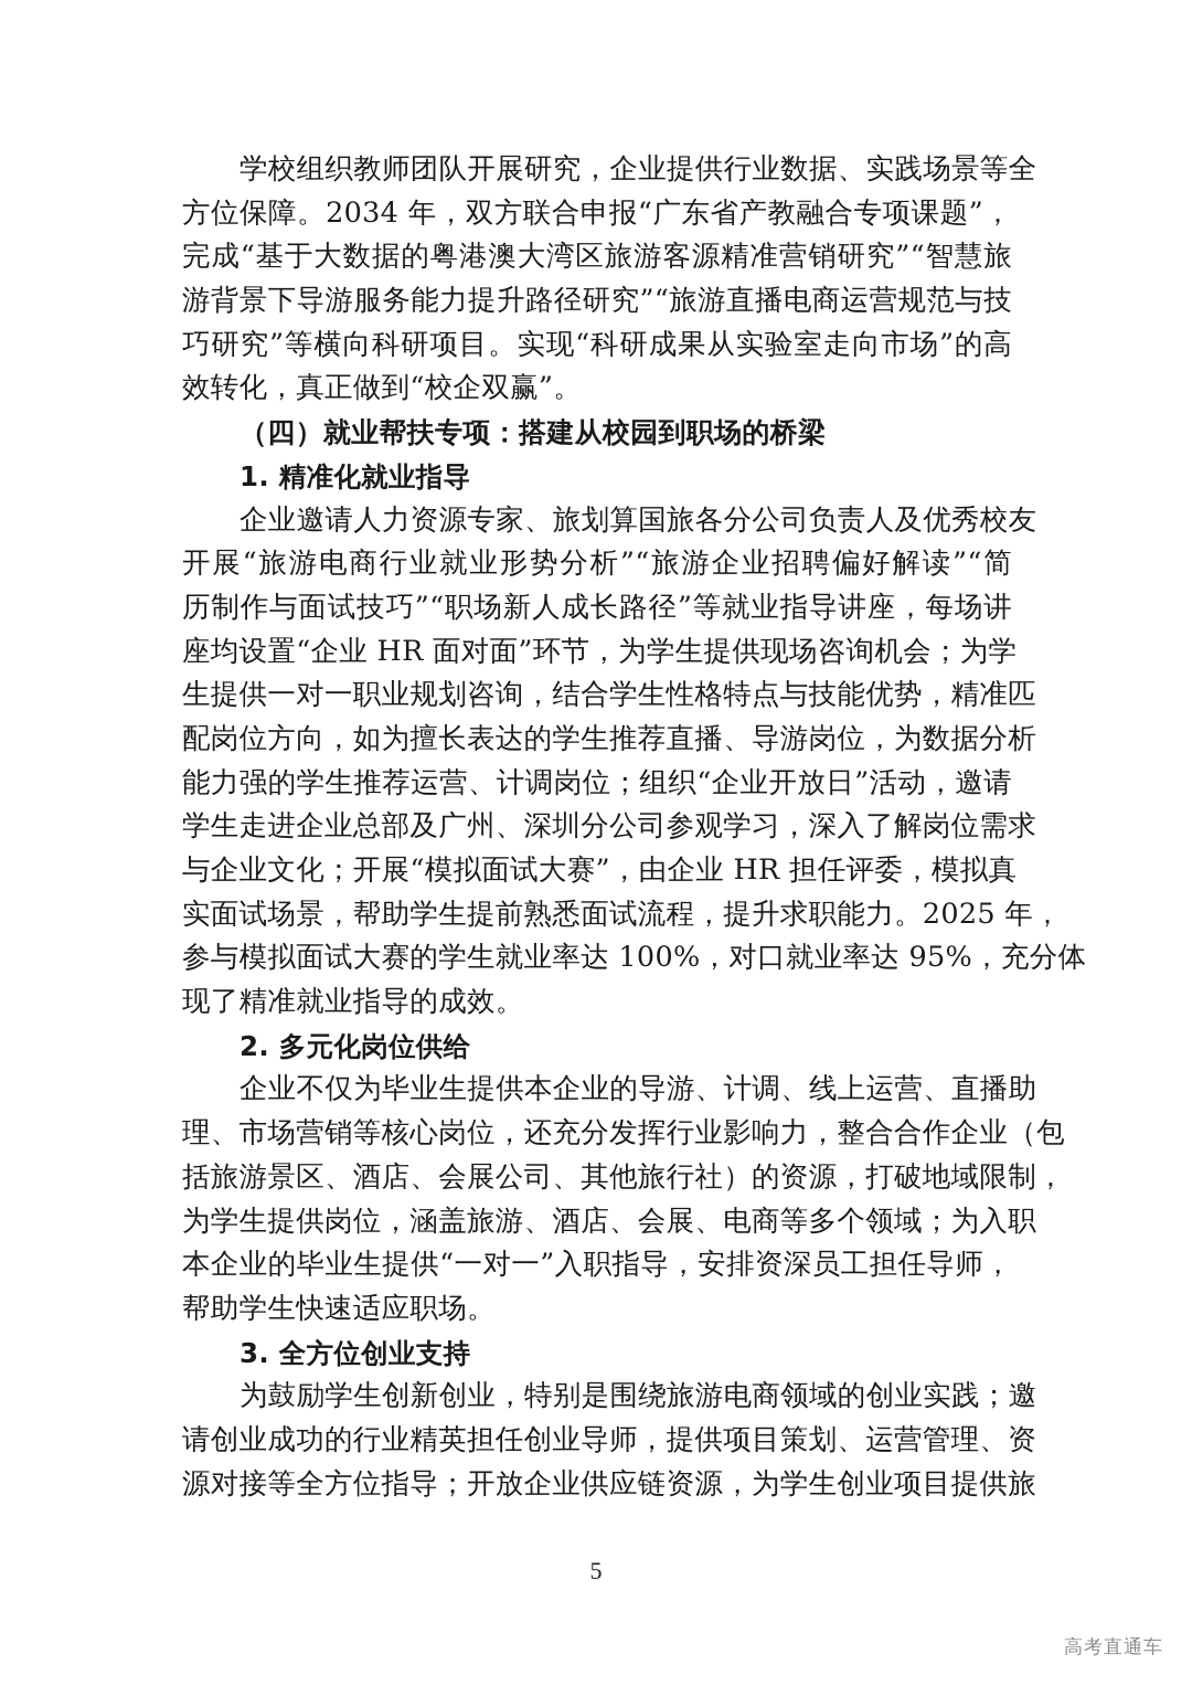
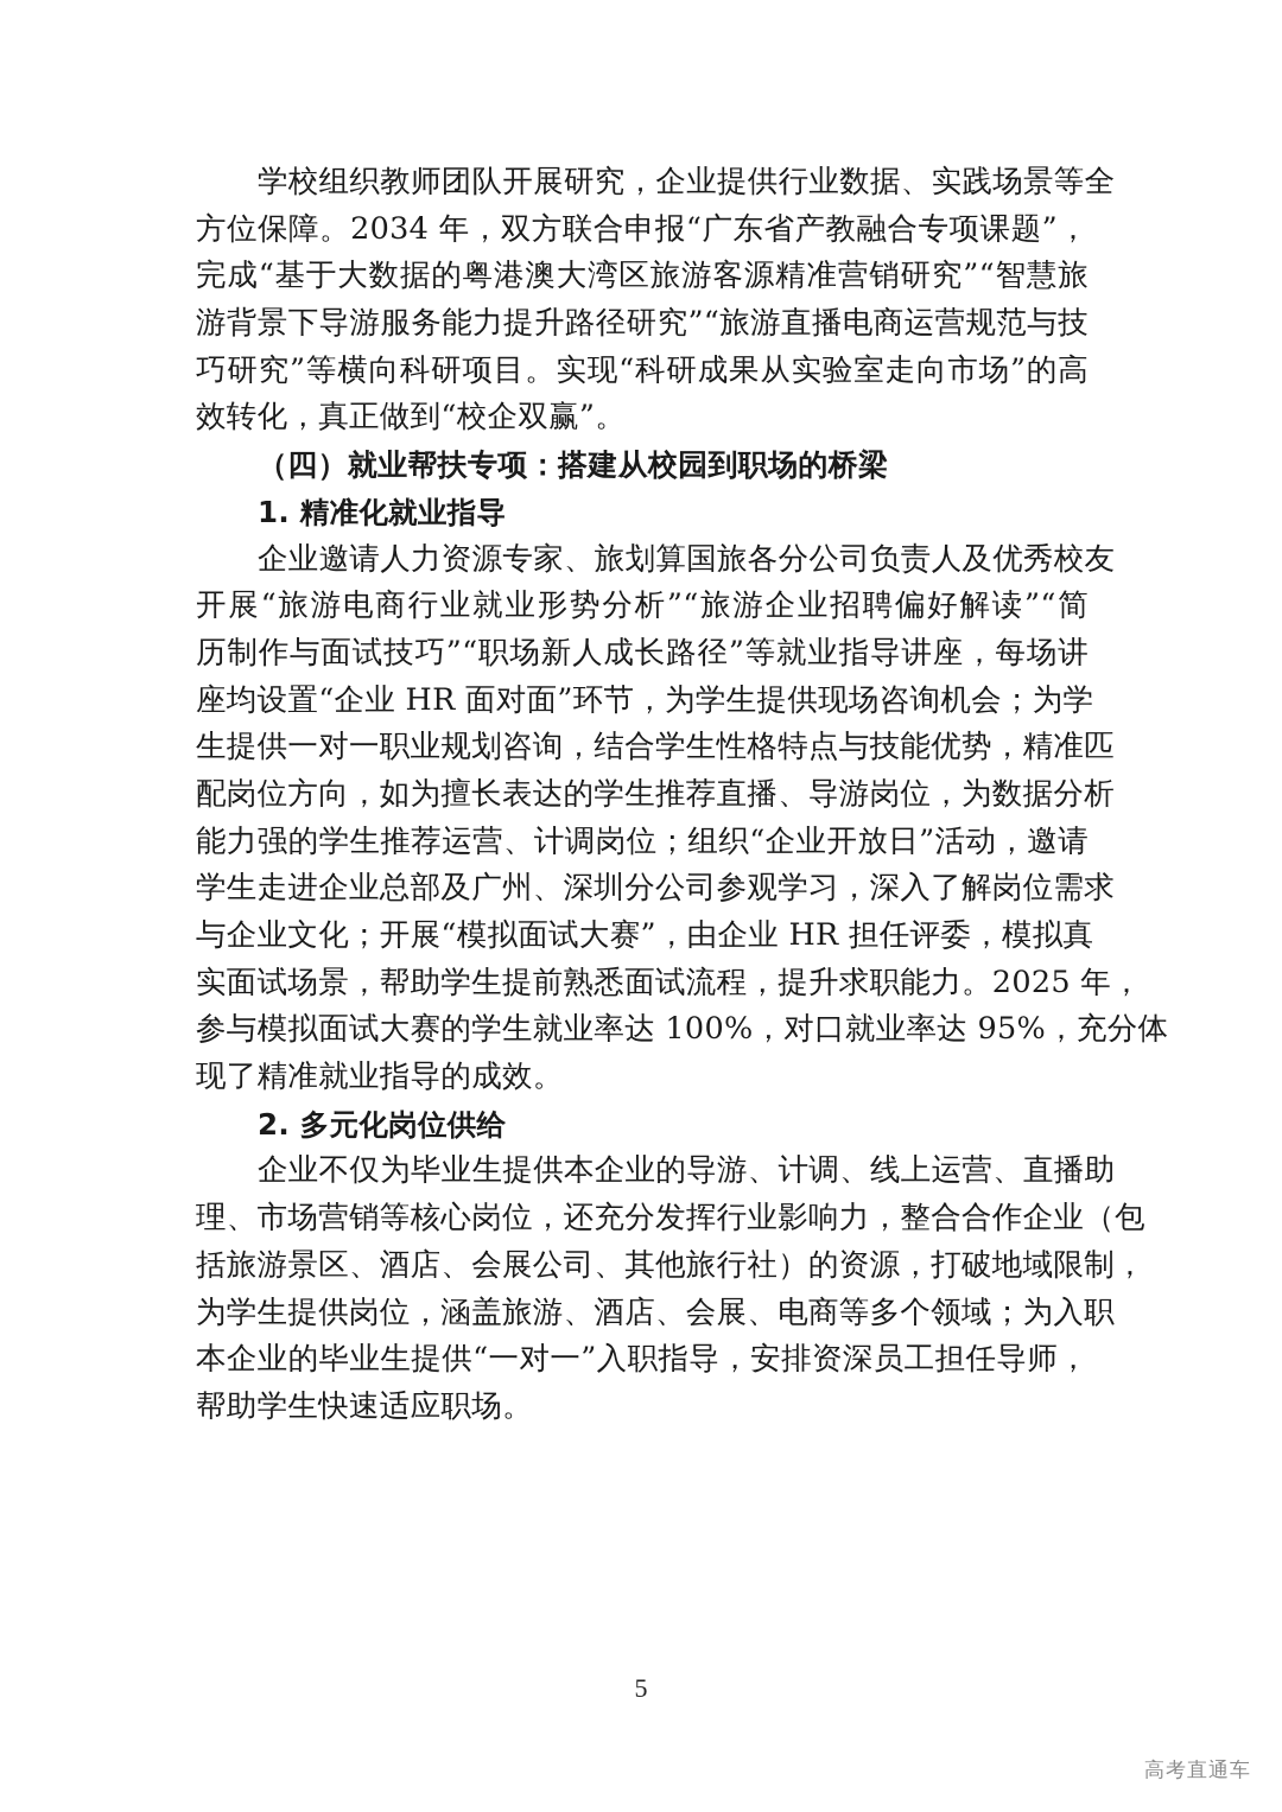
  学校组织教师团队开展研究，企业提供行业数据、实践场景等全
  方位保障。2034 年，双方联合申报“广东省产教融合专项课题”，
  完成“基于大数据的粤港澳大湾区旅游客源精准营销研究”“智慧旅
  游背景下导游服务能力提升路径研究”“旅游直播电商运营规范与技
  巧研究”等横向科研项目。实现“科研成果从实验室走向市场”的高
  效转化，真正做到“校企双赢”。
  （四）就业帮扶专项：搭建从校园到职场的桥梁
  1. 精准化就业指导
  企业邀请人力资源专家、旅划算国旅各分公司负责人及优秀校友
  开展“旅游电商行业就业形势分析”“旅游企业招聘偏好解读”“简
  历制作与面试技巧”“职场新人成长路径”等就业指导讲座，每场讲
  座均设置“企业 HR 面对面”环节，为学生提供现场咨询机会；为学
  生提供一对一职业规划咨询，结合学生性格特点与技能优势，精准匹
  配岗位方向，如为擅长表达的学生推荐直播、导游岗位，为数据分析
  能力强的学生推荐运营、计调岗位；组织“企业开放日”活动，邀请
  学生走进企业总部及广州、深圳分公司参观学习，深入了解岗位需求
  与企业文化；开展“模拟面试大赛”，由企业 HR 担任评委，模拟真
  实面试场景，帮助学生提前熟悉面试流程，提升求职能力。2025 年，
  参与模拟面试大赛的学生就业率达 100%，对口就业率达 95%，充分体
  现了精准就业指导的成效。
  2. 多元化岗位供给
  企业不仅为毕业生提供本企业的导游、计调、线上运营、直播助
  理、市场营销等核心岗位，还充分发挥行业影响力，整合合作企业（包
  括旅游景区、酒店、会展公司、其他旅行社）的资源，打破地域限制，
  为学生提供岗位，涵盖旅游、酒店、会展、电商等多个领域；为入职
  本企业的毕业生提供“一对一”入职指导，安排资深员工担任导师，
  帮助学生快速适应职场。
- 3. 全方位创业支持
- 为鼓励学生创新创业，特别是围绕旅游电商领域的创业实践；邀
- 请创业成功的行业精英担任创业导师，提供项目策划、运营管理、资
- 源对接等全方位指导；开放企业供应链资源，为学生创业项目提供旅
  5
  高考直通车
